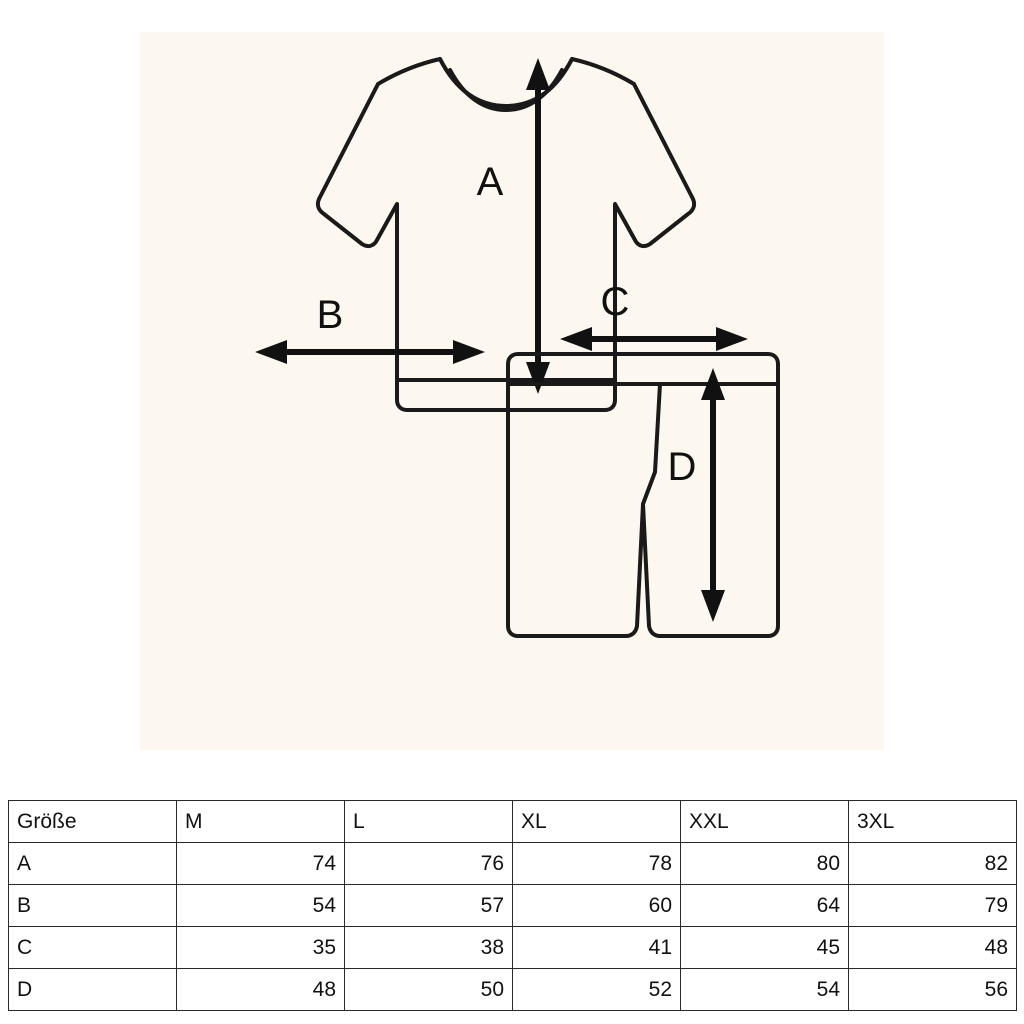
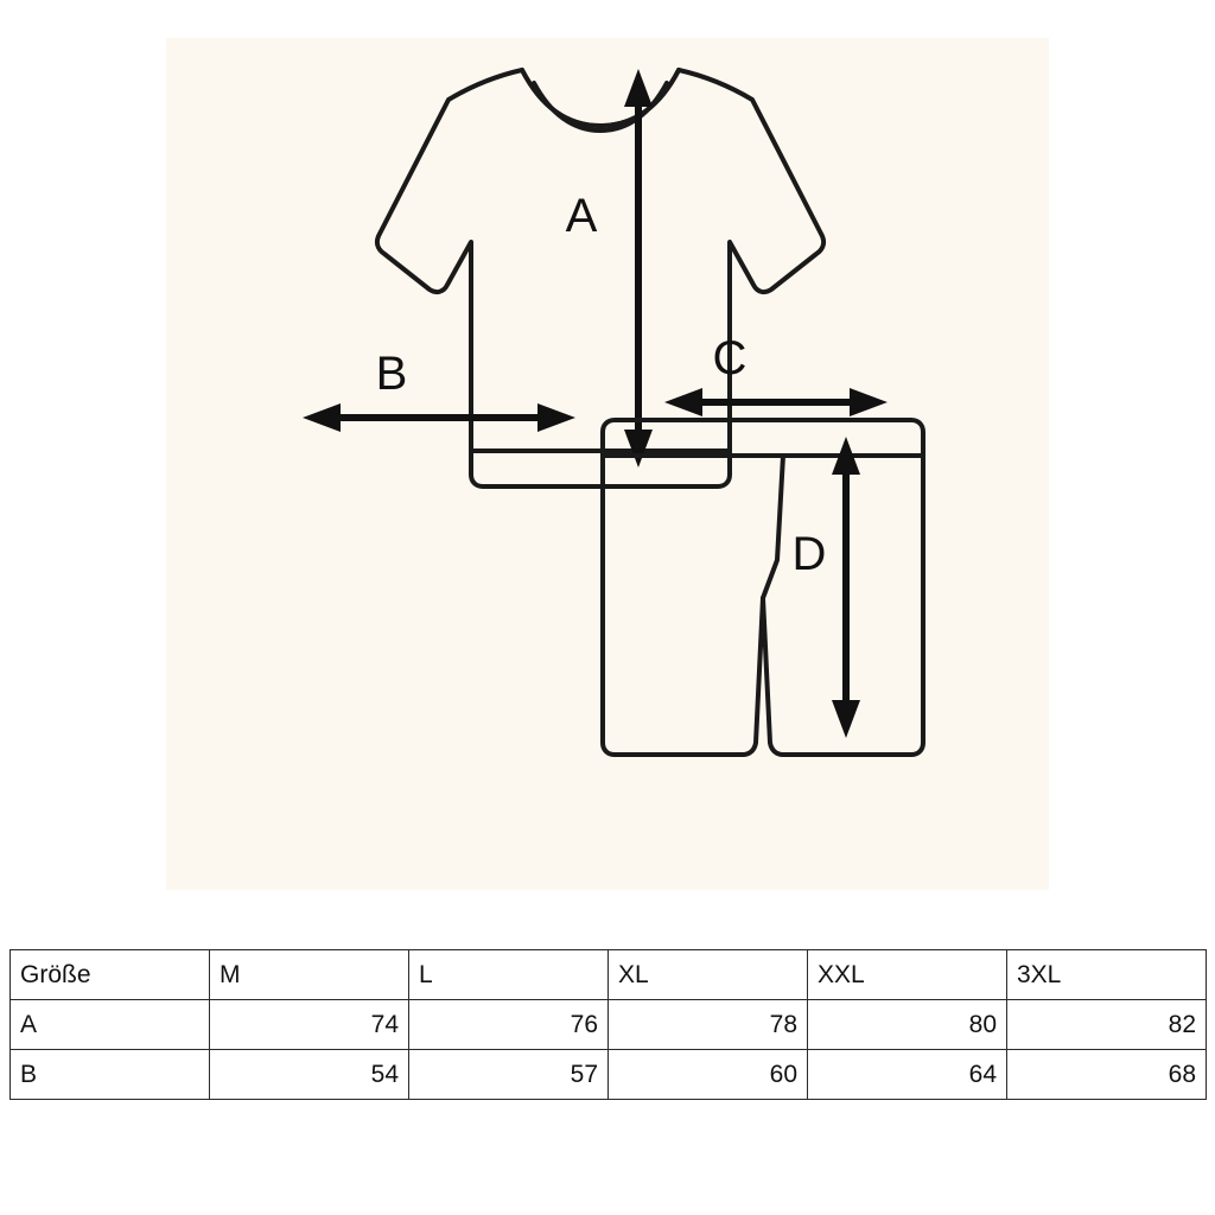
  A
  B
  C
  D
  Größe	M	L	XL	XXL	3XL
  A	74	76	78	80	82
- B	54	57	60	64	79
+ B	54	57	60	64	68
- C	35	38	41	45	48
- D	48	50	52	54	56
